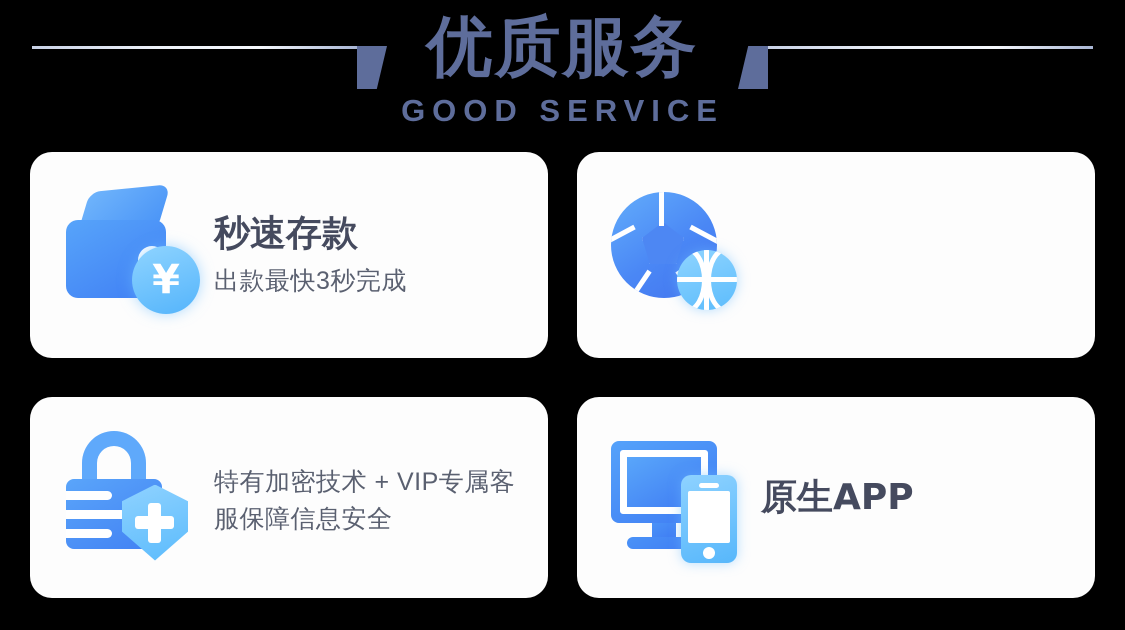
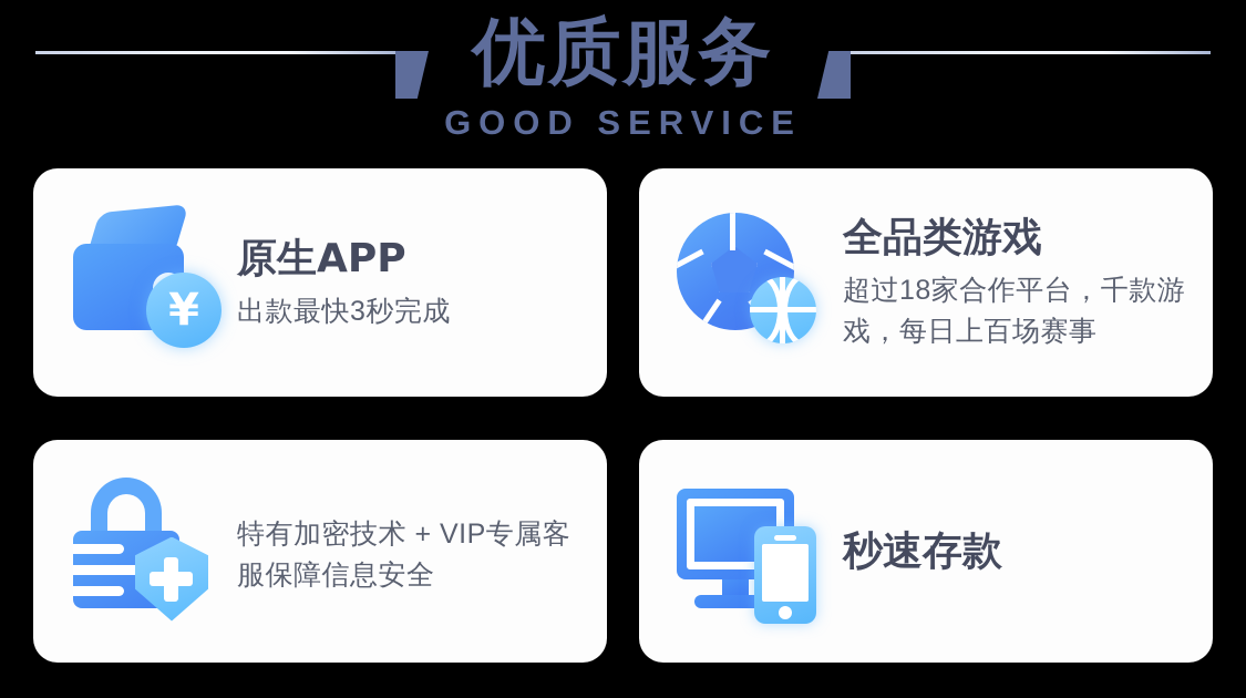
  优质服务
  GOOD SERVICE
  ¥
- 秒速存款
+ 原生APP
  出款最快3秒完成
+ 全品类游戏
+ 超过18家合作平台，千款游戏，每日上百场赛事
  特有加密技术 + VIP专属客服保障信息安全
- 原生APP
+ 秒速存款
